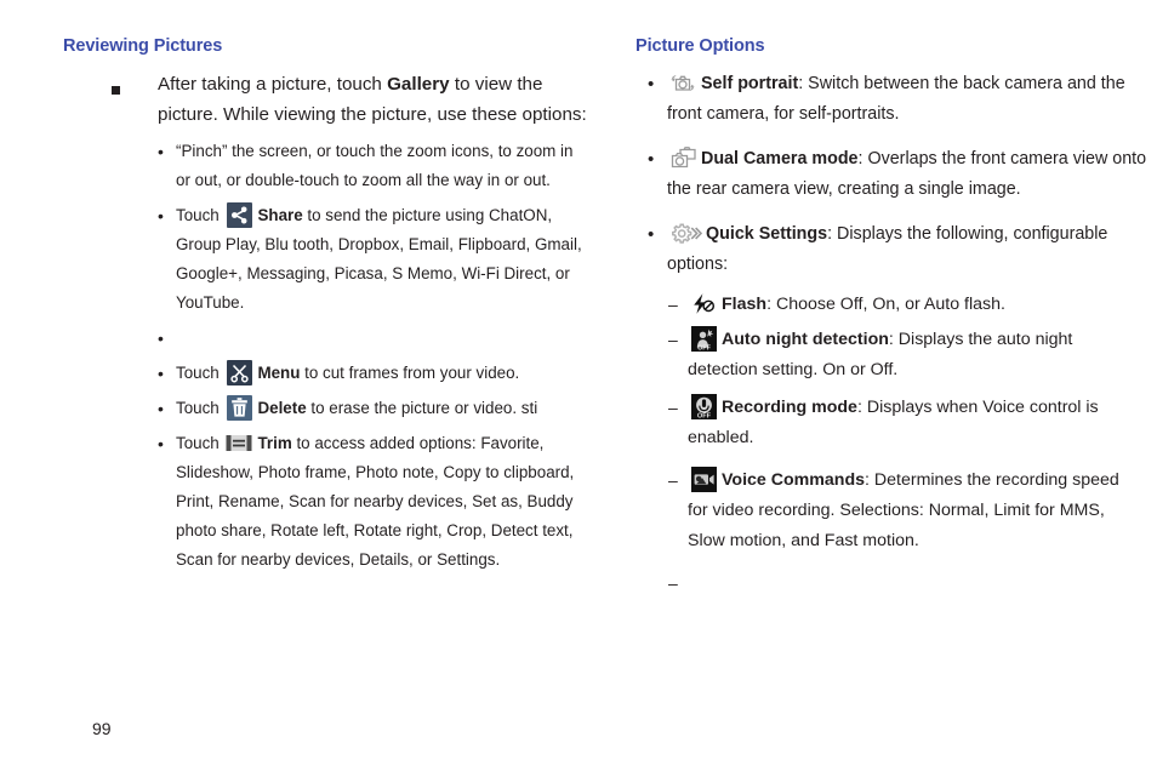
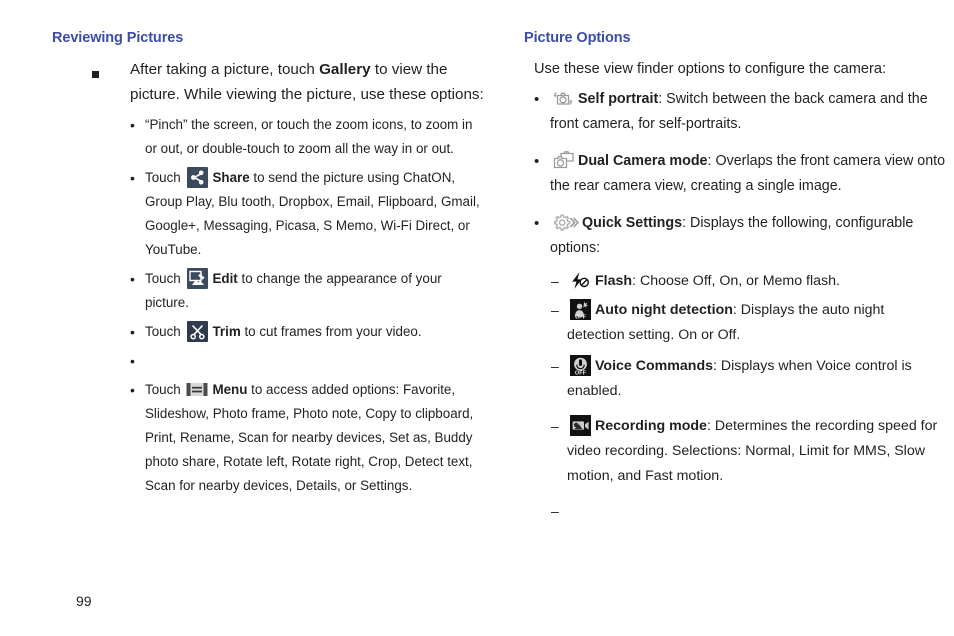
  Reviewing Pictures
  After taking a picture, touch Gallery to view the picture. While viewing the picture, use these options:
  •
  “Pinch” the screen, or touch the zoom icons, to zoom in or out, or double-touch to zoom all the way in or out.
  •
  Touch Share to send the picture using ChatON, Group Play, Blu tooth, Dropbox, Email, Flipboard, Gmail, Google+, Messaging, Picasa, S Memo, Wi-Fi Direct, or YouTube.
  •
+ Touch Edit to change the appearance of your picture.
  •
- Touch Menu to cut frames from your video.
+ Touch Trim to cut frames from your video.
  •
- Touch Delete to erase the picture or video. sti
  •
- Touch Trim to access added options: Favorite, Slideshow, Photo frame, Photo note, Copy to clipboard, Print, Rename, Scan for nearby devices, Set as, Buddy photo share, Rotate left, Rotate right, Crop, Detect text, Scan for nearby devices, Details, or Settings.
+ Touch Menu to access added options: Favorite, Slideshow, Photo frame, Photo note, Copy to clipboard, Print, Rename, Scan for nearby devices, Set as, Buddy photo share, Rotate left, Rotate right, Crop, Detect text, Scan for nearby devices, Details, or Settings.
  Picture Options
+ Use these view finder options to configure the camera:
  •
  Self portrait: Switch between the back camera and the front camera, for self-portraits.
  •
  Dual Camera mode: Overlaps the front camera view onto the rear camera view, creating a single image.
  •
  Quick Settings: Displays the following, configurable options:
  –
- Flash: Choose Off, On, or Auto flash.
+ Flash: Choose Off, On, or Memo flash.
  –
  Auto night detection: Displays the auto night detection setting. On or Off.
  –
- Recording mode: Displays when Voice control is enabled.
+ Voice Commands: Displays when Voice control is enabled.
  –
- Voice Commands: Determines the recording speed for video recording. Selections: Normal, Limit for MMS, Slow motion, and Fast motion.
+ Recording mode: Determines the recording speed for video recording. Selections: Normal, Limit for MMS, Slow motion, and Fast motion.
  –
  99
